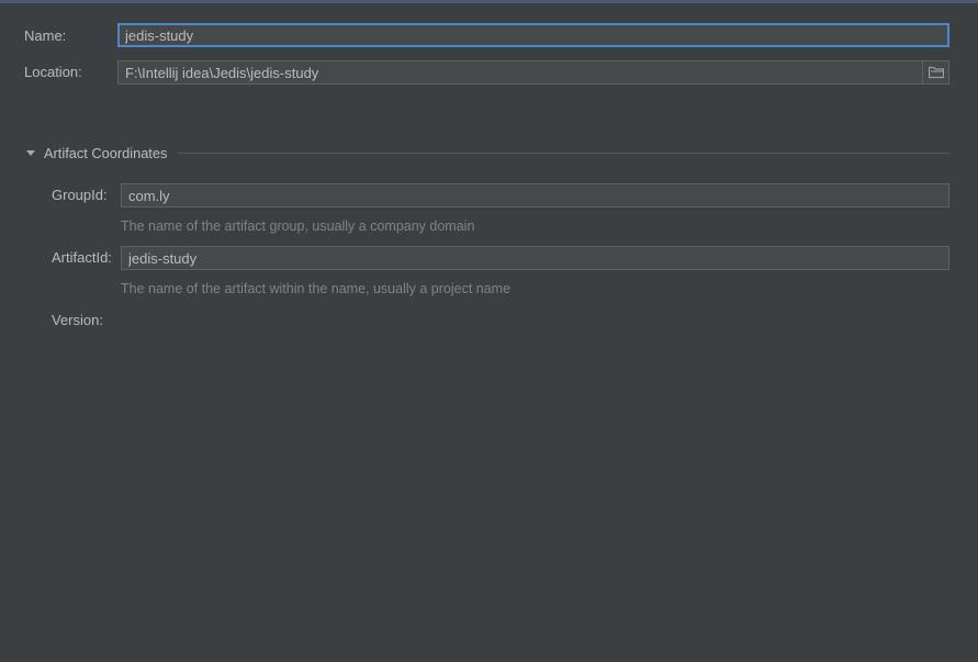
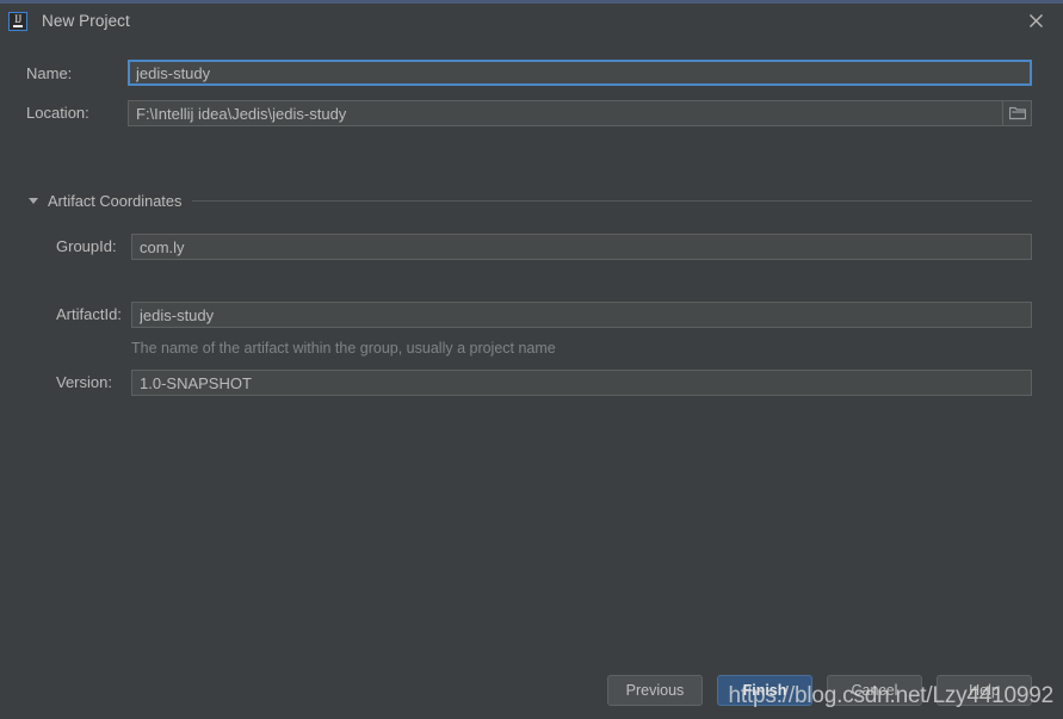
+ IJ
+ New Project
  Name:
  jedis-study
  F:\Intellij idea\Jedis\jedis-study
  Location:
  Artifact Coordinates
  GroupId:
  com.ly
- The name of the artifact group, usually a company domain
  ArtifactId:
  jedis-study
- The name of the artifact within the name, usually a project name
+ The name of the artifact within the group, usually a project name
  Version:
+ 1.0-SNAPSHOT
+ Previous
+ Finish
+ Cancel
+ Help
+ https://blog.csdn.net/Lzy4410992
